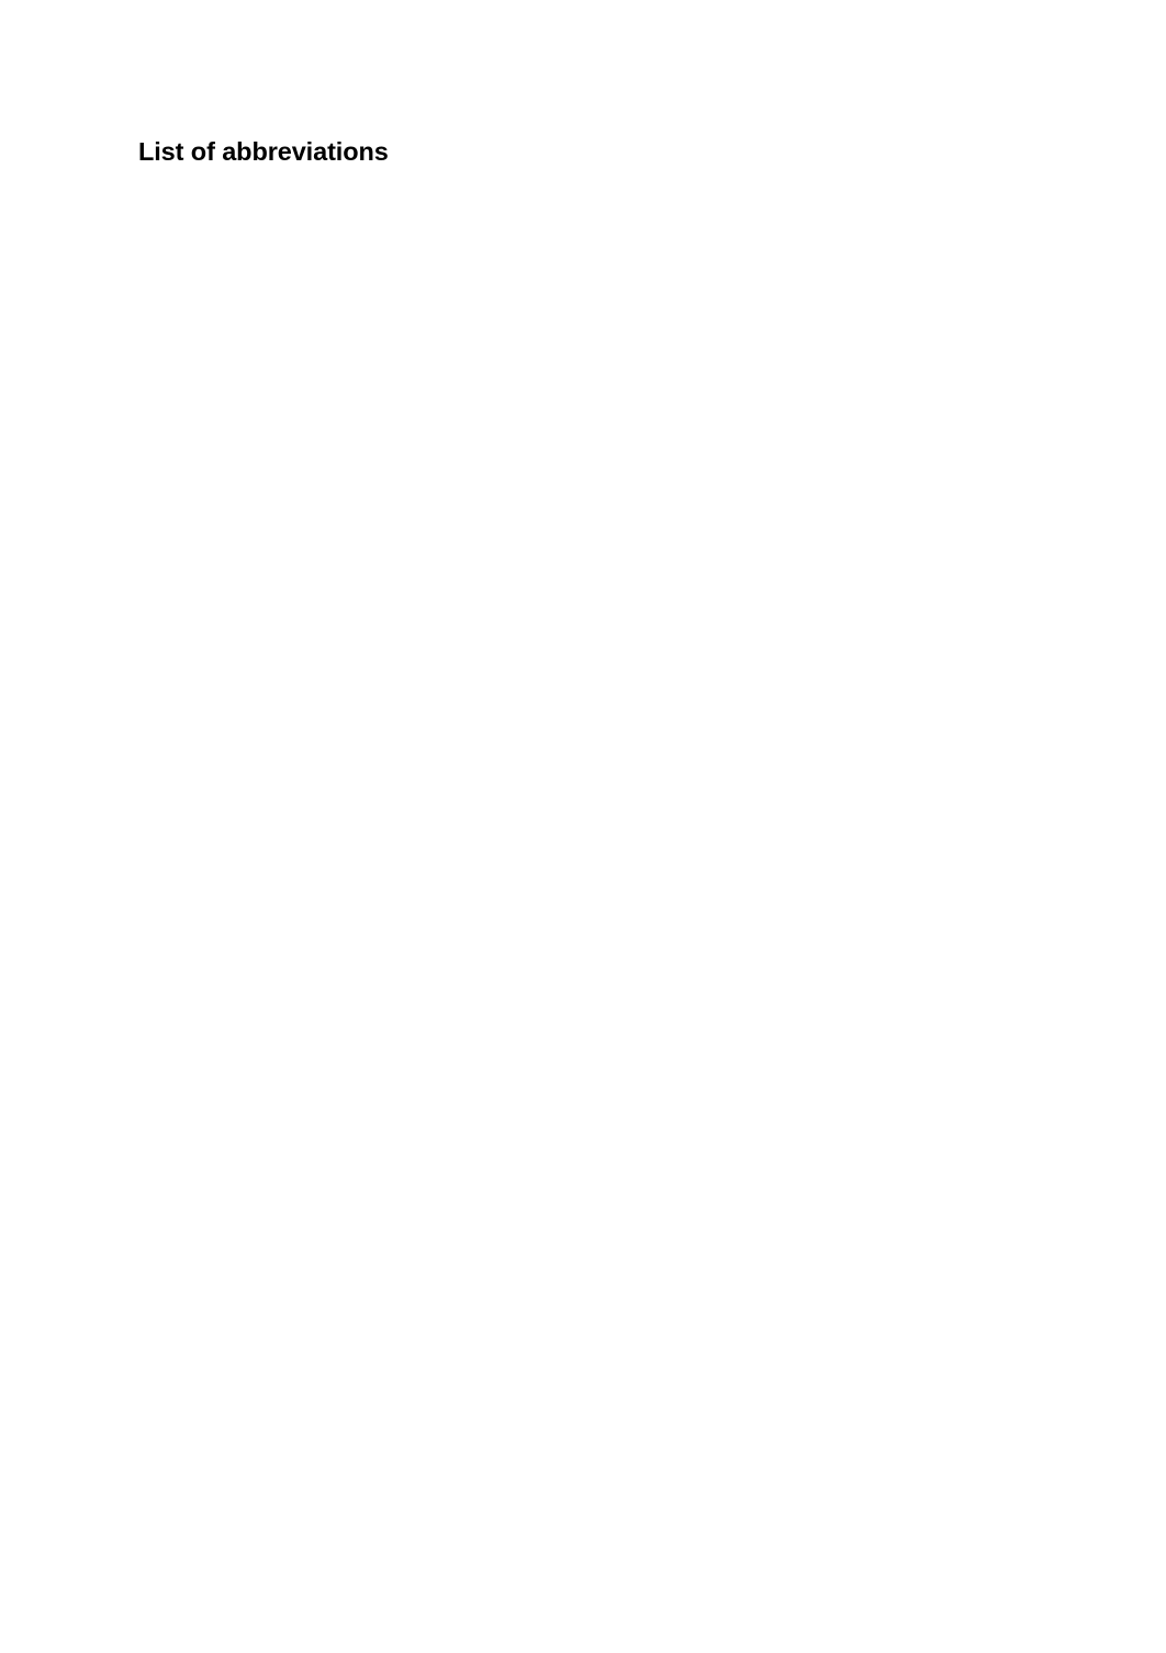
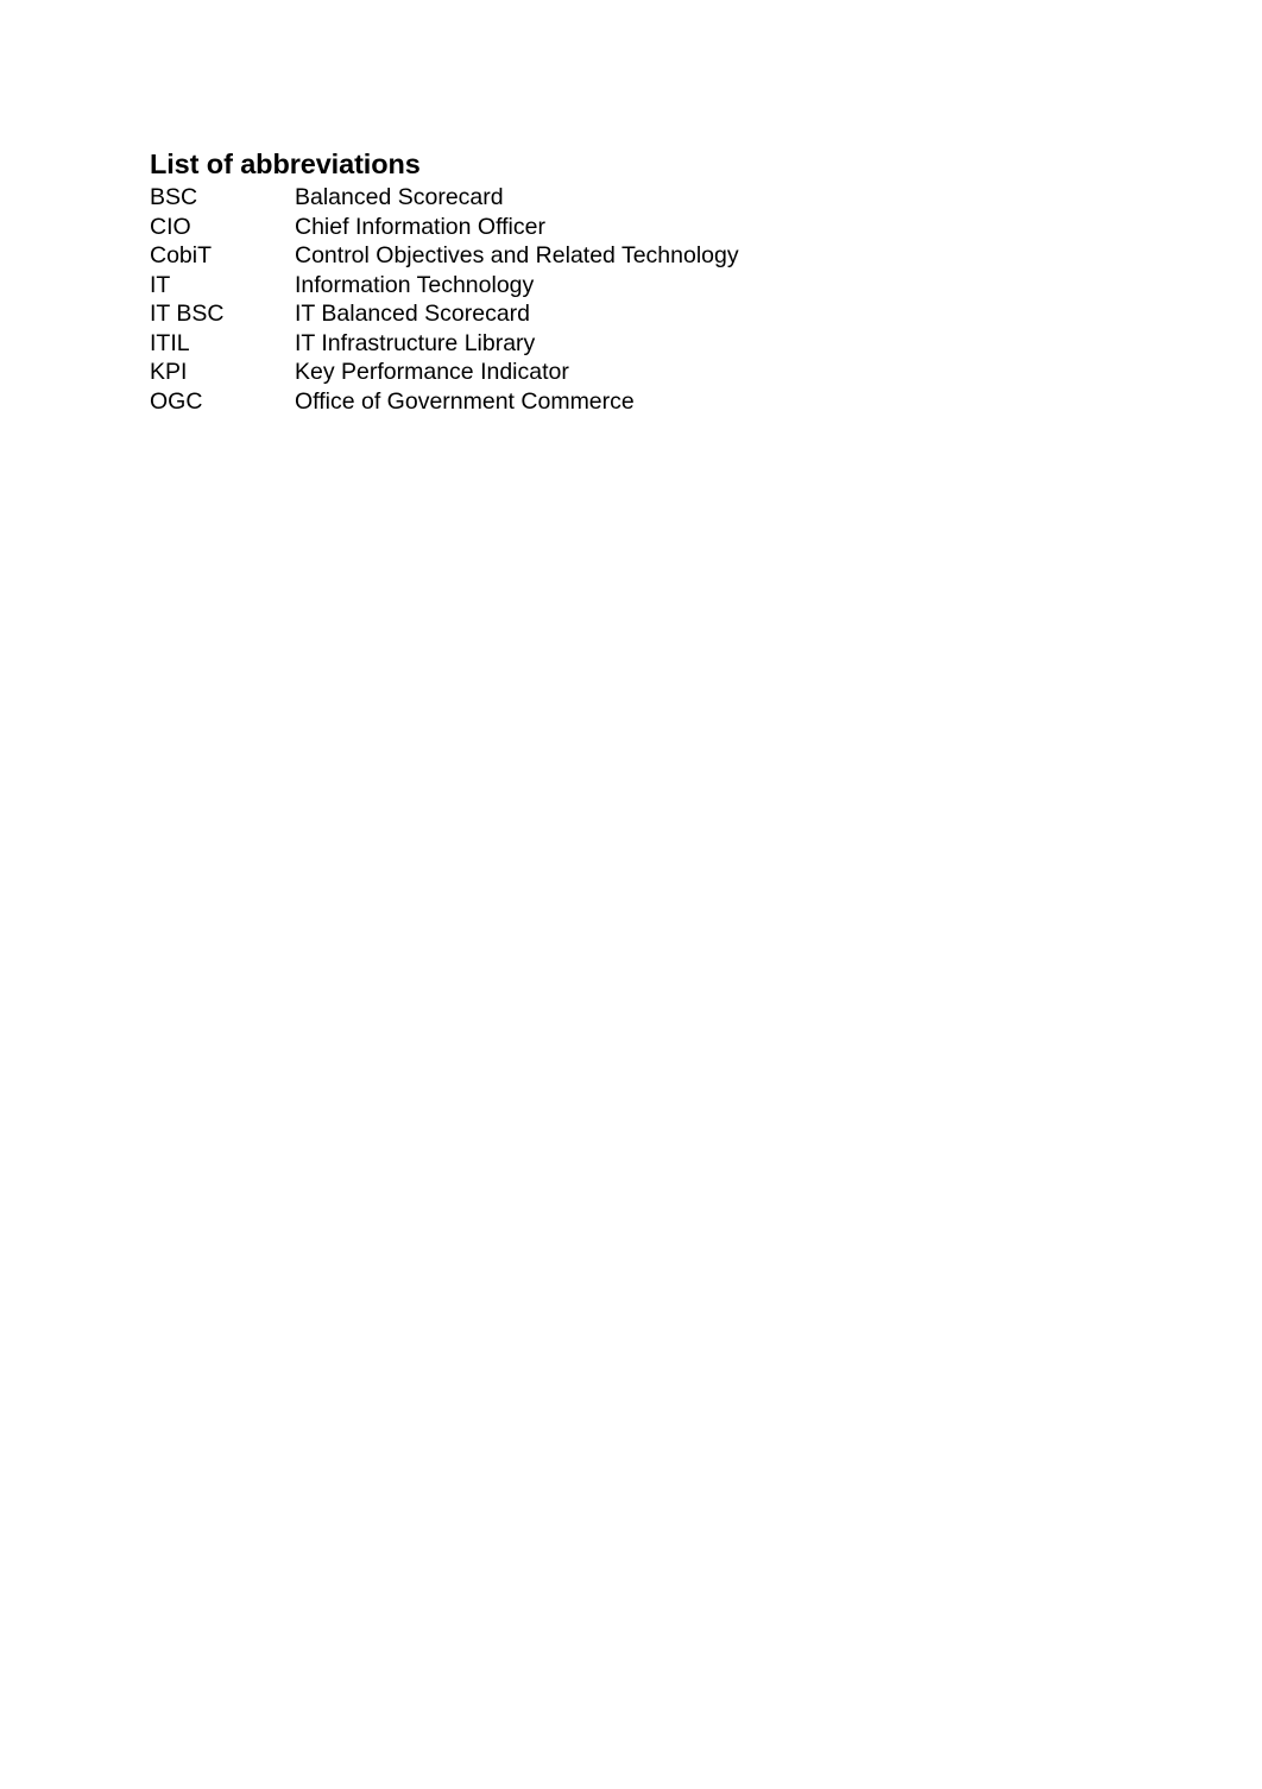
  List of abbreviations
+ BSC Balanced Scorecard
+ CIO Chief Information Officer
+ CobiT Control Objectives and Related Technology
+ IT Information Technology
+ IT BSC IT Balanced Scorecard
+ ITIL IT Infrastructure Library
+ KPI Key Performance Indicator
+ OGC Office of Government Commerce
